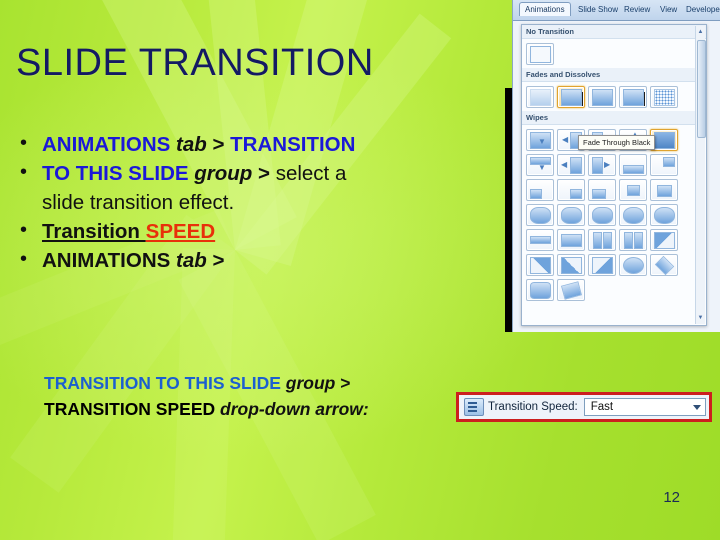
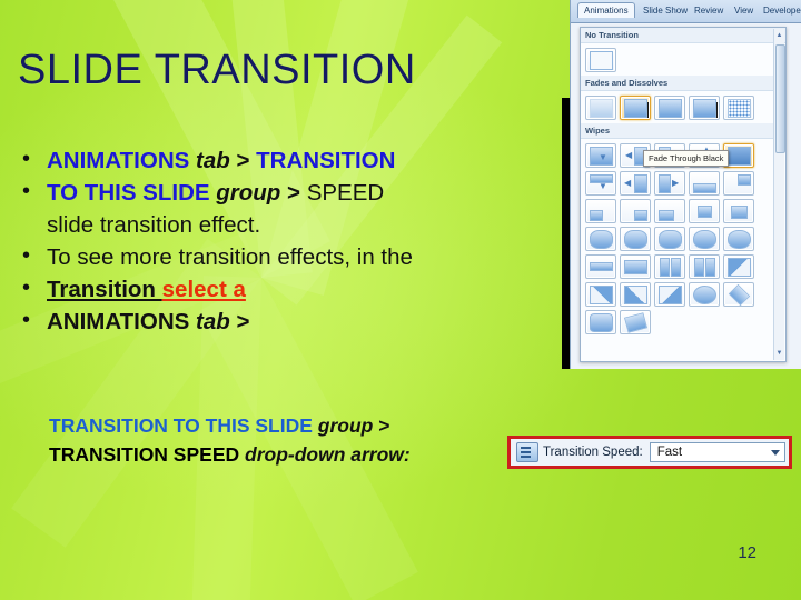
  SLIDE TRANSITION
  ANIMATIONS tab > TRANSITION
- TO THIS SLIDE group > select a
+ TO THIS SLIDE group > SPEED
  slide transition effect.
+ To see more transition effects, in the
- Transition SPEED
+ Transition select a
  ANIMATIONS tab >
  TRANSITION TO THIS SLIDE group >
  TRANSITION SPEED drop-down arrow:
  Animations
  Slide Show
  Review
  View
  Develope
  No Transition
  Fades and Dissolves
  Wipes
  ▼
  ◀
  ▼
  ◀
  ▶
  Fade Through Black
  Transition Speed:
  Fast
  12
